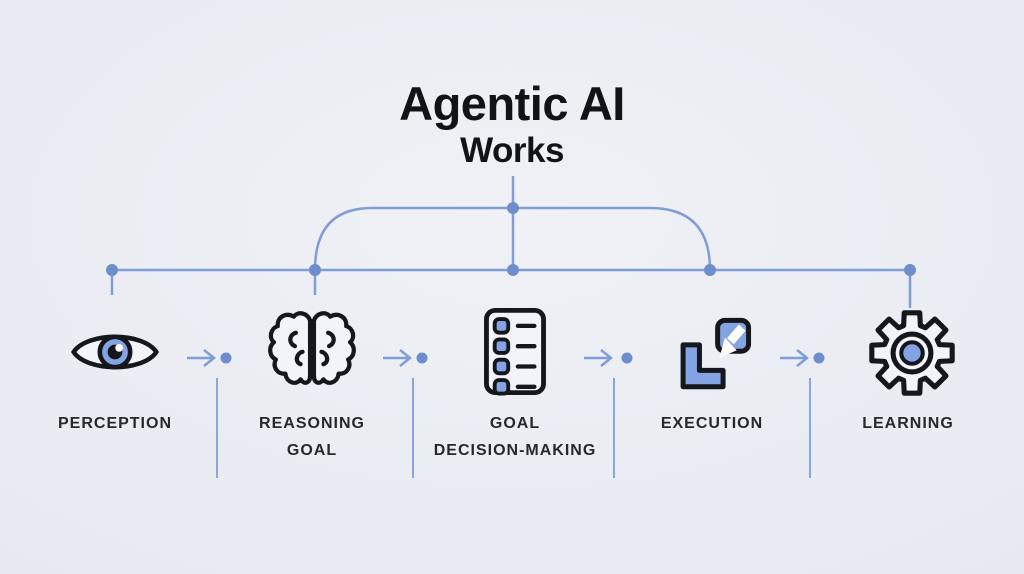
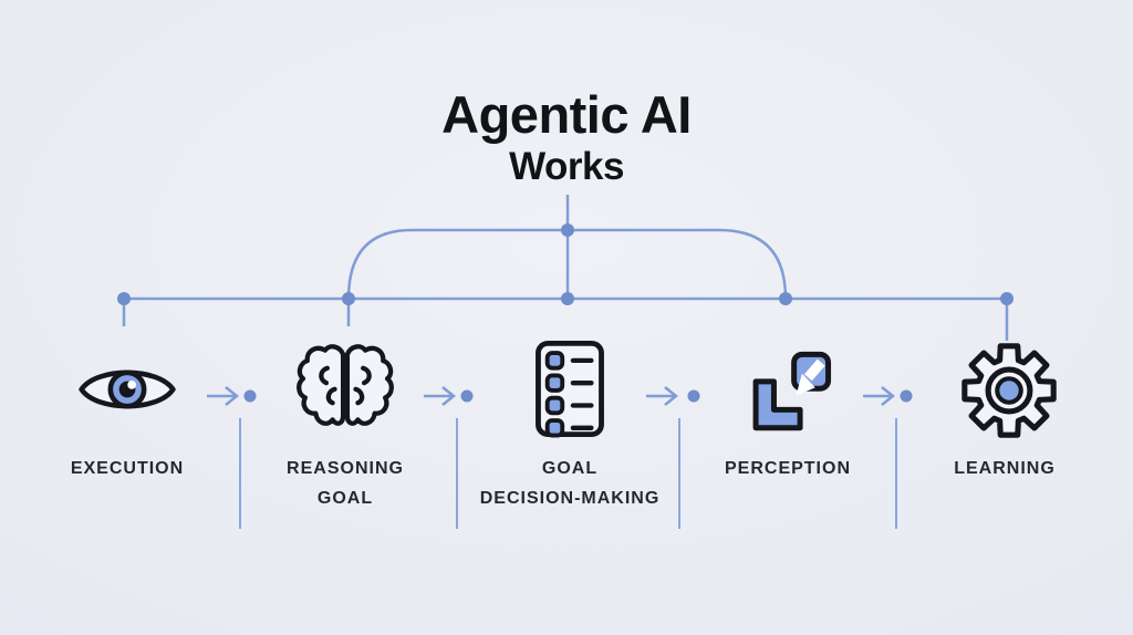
  Agentic AI
  Works
- PERCEPTION
+ EXECUTION
  REASONING
  GOAL
  GOAL
  DECISION-MAKING
- EXECUTION
+ PERCEPTION
  LEARNING
